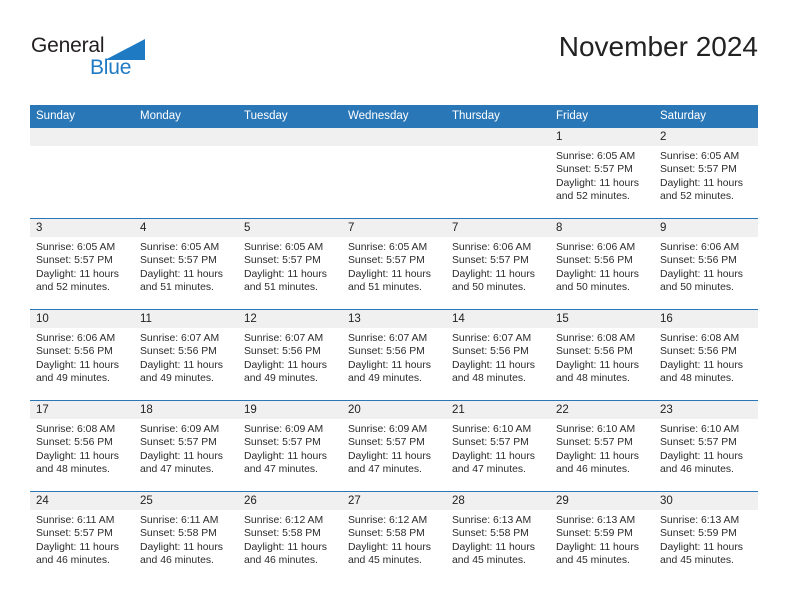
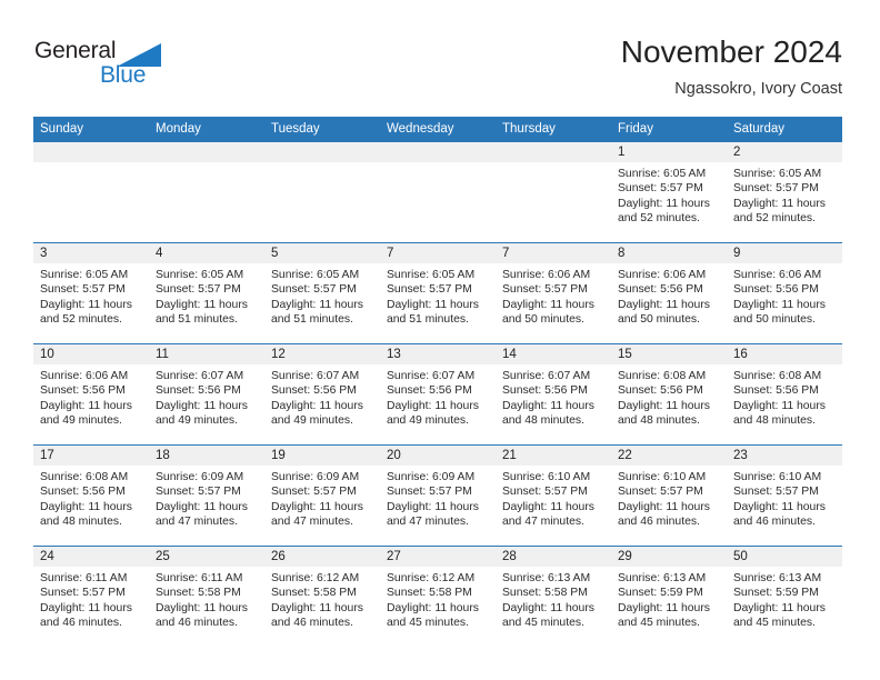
  General
  Blue
  November 2024
+ Ngassokro, Ivory Coast
  Sunday	Monday	Tuesday	Wednesday	Thursday	Friday	Saturday
  					1Sunrise: 6:05 AMSunset: 5:57 PMDaylight: 11 hours and 52 minutes.	2Sunrise: 6:05 AMSunset: 5:57 PMDaylight: 11 hours and 52 minutes.
  3Sunrise: 6:05 AMSunset: 5:57 PMDaylight: 11 hours and 52 minutes.	4Sunrise: 6:05 AMSunset: 5:57 PMDaylight: 11 hours and 51 minutes.	5Sunrise: 6:05 AMSunset: 5:57 PMDaylight: 11 hours and 51 minutes.	7Sunrise: 6:05 AMSunset: 5:57 PMDaylight: 11 hours and 51 minutes.	7Sunrise: 6:06 AMSunset: 5:57 PMDaylight: 11 hours and 50 minutes.	8Sunrise: 6:06 AMSunset: 5:56 PMDaylight: 11 hours and 50 minutes.	9Sunrise: 6:06 AMSunset: 5:56 PMDaylight: 11 hours and 50 minutes.
  10Sunrise: 6:06 AMSunset: 5:56 PMDaylight: 11 hours and 49 minutes.	11Sunrise: 6:07 AMSunset: 5:56 PMDaylight: 11 hours and 49 minutes.	12Sunrise: 6:07 AMSunset: 5:56 PMDaylight: 11 hours and 49 minutes.	13Sunrise: 6:07 AMSunset: 5:56 PMDaylight: 11 hours and 49 minutes.	14Sunrise: 6:07 AMSunset: 5:56 PMDaylight: 11 hours and 48 minutes.	15Sunrise: 6:08 AMSunset: 5:56 PMDaylight: 11 hours and 48 minutes.	16Sunrise: 6:08 AMSunset: 5:56 PMDaylight: 11 hours and 48 minutes.
  17Sunrise: 6:08 AMSunset: 5:56 PMDaylight: 11 hours and 48 minutes.	18Sunrise: 6:09 AMSunset: 5:57 PMDaylight: 11 hours and 47 minutes.	19Sunrise: 6:09 AMSunset: 5:57 PMDaylight: 11 hours and 47 minutes.	20Sunrise: 6:09 AMSunset: 5:57 PMDaylight: 11 hours and 47 minutes.	21Sunrise: 6:10 AMSunset: 5:57 PMDaylight: 11 hours and 47 minutes.	22Sunrise: 6:10 AMSunset: 5:57 PMDaylight: 11 hours and 46 minutes.	23Sunrise: 6:10 AMSunset: 5:57 PMDaylight: 11 hours and 46 minutes.
- 24Sunrise: 6:11 AMSunset: 5:57 PMDaylight: 11 hours and 46 minutes.	25Sunrise: 6:11 AMSunset: 5:58 PMDaylight: 11 hours and 46 minutes.	26Sunrise: 6:12 AMSunset: 5:58 PMDaylight: 11 hours and 46 minutes.	27Sunrise: 6:12 AMSunset: 5:58 PMDaylight: 11 hours and 45 minutes.	28Sunrise: 6:13 AMSunset: 5:58 PMDaylight: 11 hours and 45 minutes.	29Sunrise: 6:13 AMSunset: 5:59 PMDaylight: 11 hours and 45 minutes.	30Sunrise: 6:13 AMSunset: 5:59 PMDaylight: 11 hours and 45 minutes.
+ 24Sunrise: 6:11 AMSunset: 5:57 PMDaylight: 11 hours and 46 minutes.	25Sunrise: 6:11 AMSunset: 5:58 PMDaylight: 11 hours and 46 minutes.	26Sunrise: 6:12 AMSunset: 5:58 PMDaylight: 11 hours and 46 minutes.	27Sunrise: 6:12 AMSunset: 5:58 PMDaylight: 11 hours and 45 minutes.	28Sunrise: 6:13 AMSunset: 5:58 PMDaylight: 11 hours and 45 minutes.	29Sunrise: 6:13 AMSunset: 5:59 PMDaylight: 11 hours and 45 minutes.	50Sunrise: 6:13 AMSunset: 5:59 PMDaylight: 11 hours and 45 minutes.
